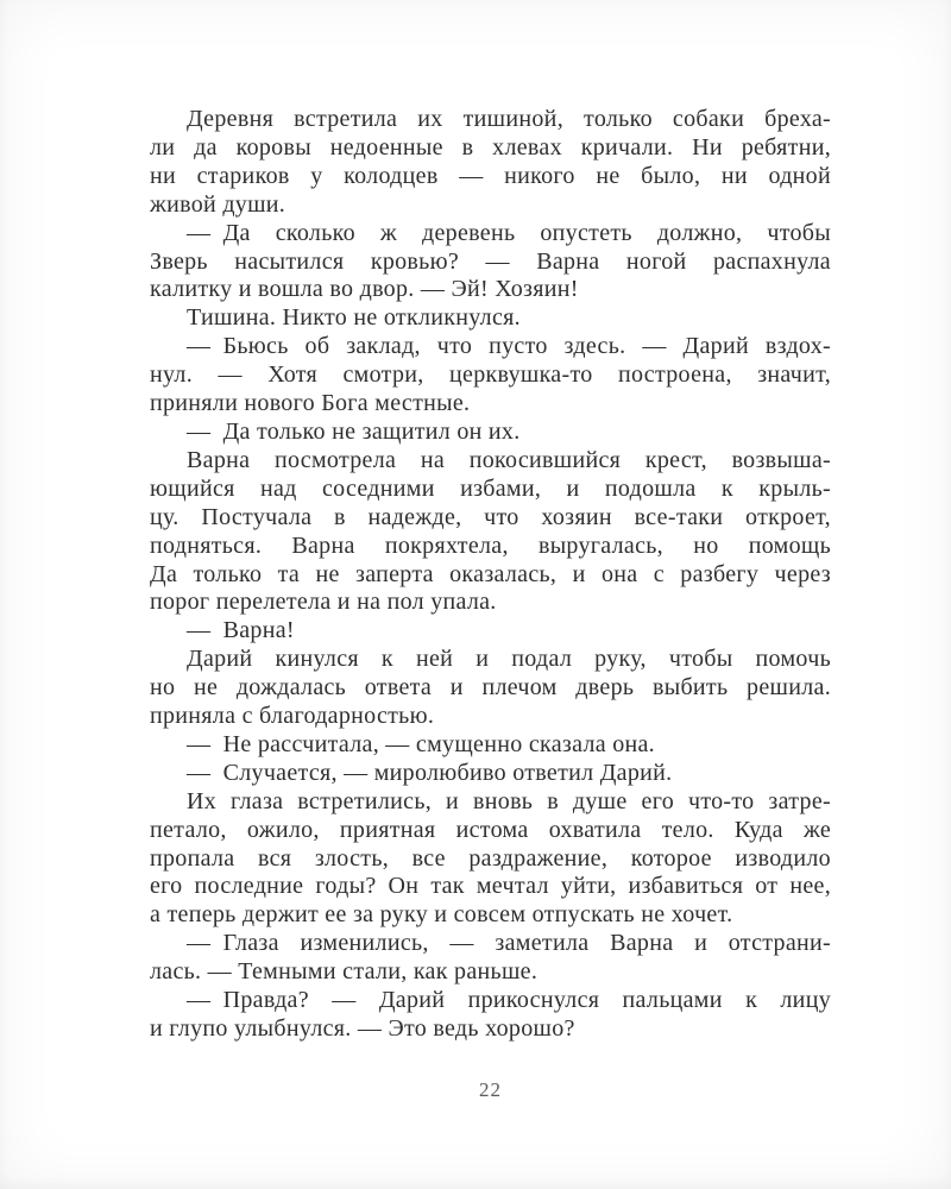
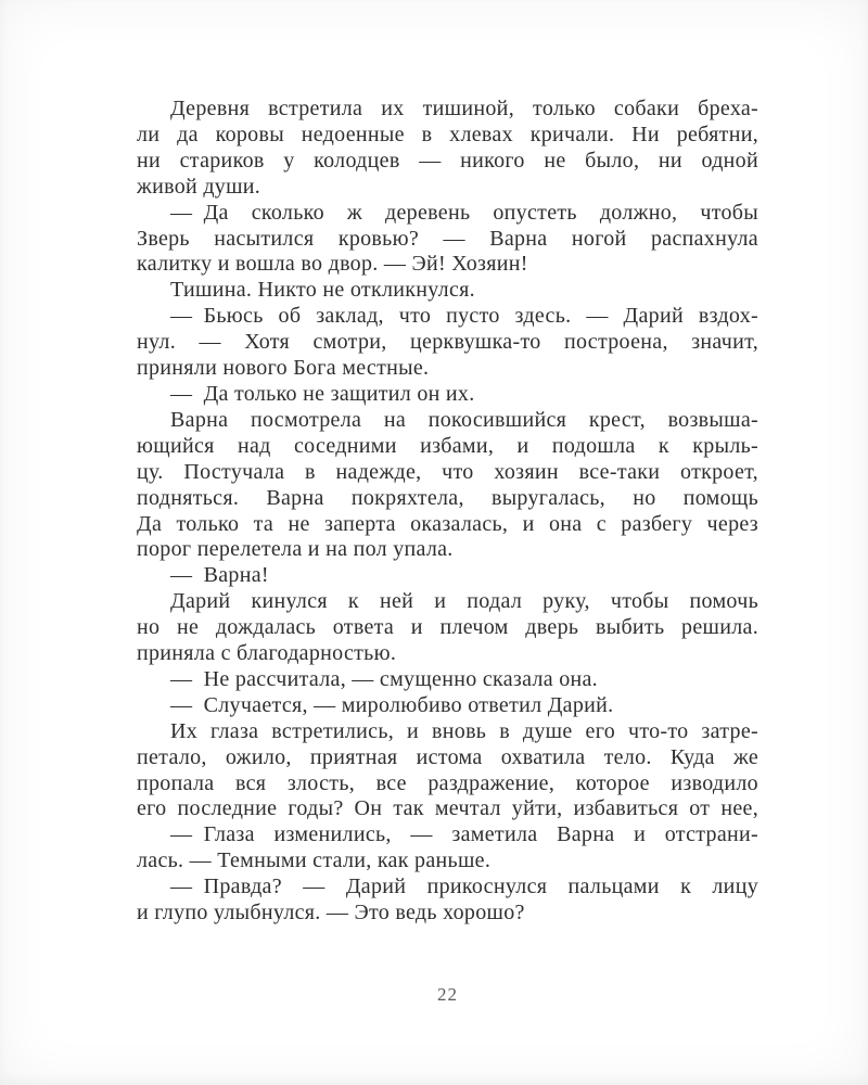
  Деревня встретила их тишиной, только собаки бреха-
  ли да коровы недоенные в хлевах кричали. Ни ребятни,
  ни стариков у колодцев — никого не было, ни одной
  живой души.
  — Да сколько ж деревень опустеть должно, чтобы
  Зверь насытился кровью? — Варна ногой распахнула
  калитку и вошла во двор. — Эй! Хозяин!
  Тишина. Никто не откликнулся.
  — Бьюсь об заклад, что пусто здесь. — Дарий вздох-
  нул. — Хотя смотри, церквушка-то построена, значит,
  приняли нового Бога местные.
  — Да только не защитил он их.
  Варна посмотрела на покосившийся крест, возвыша-
  ющийся над соседними избами, и подошла к крыль-
  цу. Постучала в надежде, что хозяин все-таки откроет,
  подняться. Варна покряхтела, выругалась, но помощь
  Да только та не заперта оказалась, и она с разбегу через
  порог перелетела и на пол упала.
  — Варна!
  Дарий кинулся к ней и подал руку, чтобы помочь
  но не дождалась ответа и плечом дверь выбить решила.
  приняла с благодарностью.
  — Не рассчитала, — смущенно сказала она.
  — Случается, — миролюбиво ответил Дарий.
  Их глаза встретились, и вновь в душе его что-то затре-
  петало, ожило, приятная истома охватила тело. Куда же
  пропала вся злость, все раздражение, которое изводило
  его последние годы? Он так мечтал уйти, избавиться от нее,
- а теперь держит ее за руку и совсем отпускать не хочет.
  — Глаза изменились, — заметила Варна и отстрани-
  лась. — Темными стали, как раньше.
  — Правда? — Дарий прикоснулся пальцами к лицу
  и глупо улыбнулся. — Это ведь хорошо?
  22
